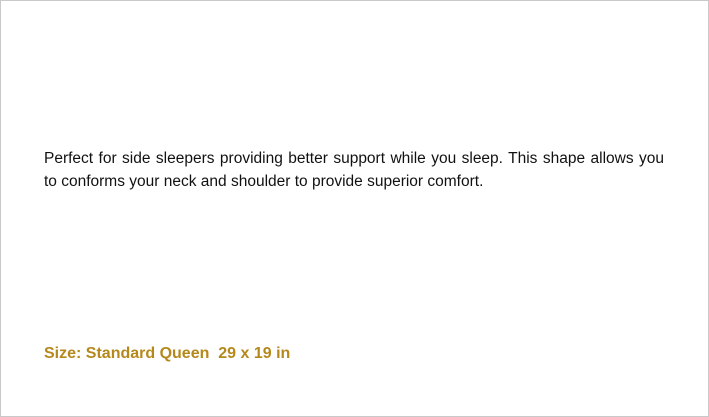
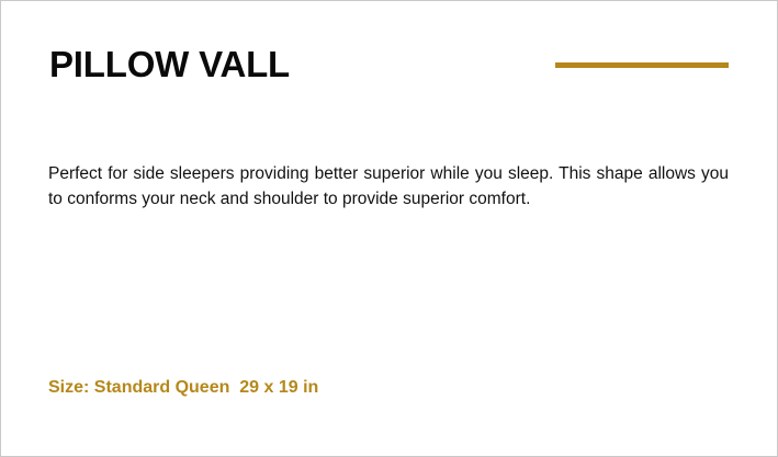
+ PILLOW VALL
- Perfect for side sleepers providing better support while you sleep. This shape allows you to conforms your neck and shoulder to provide superior comfort.
+ Perfect for side sleepers providing better superior while you sleep. This shape allows you to conforms your neck and shoulder to provide superior comfort.
  Size: Standard Queen 29 x 19 in
